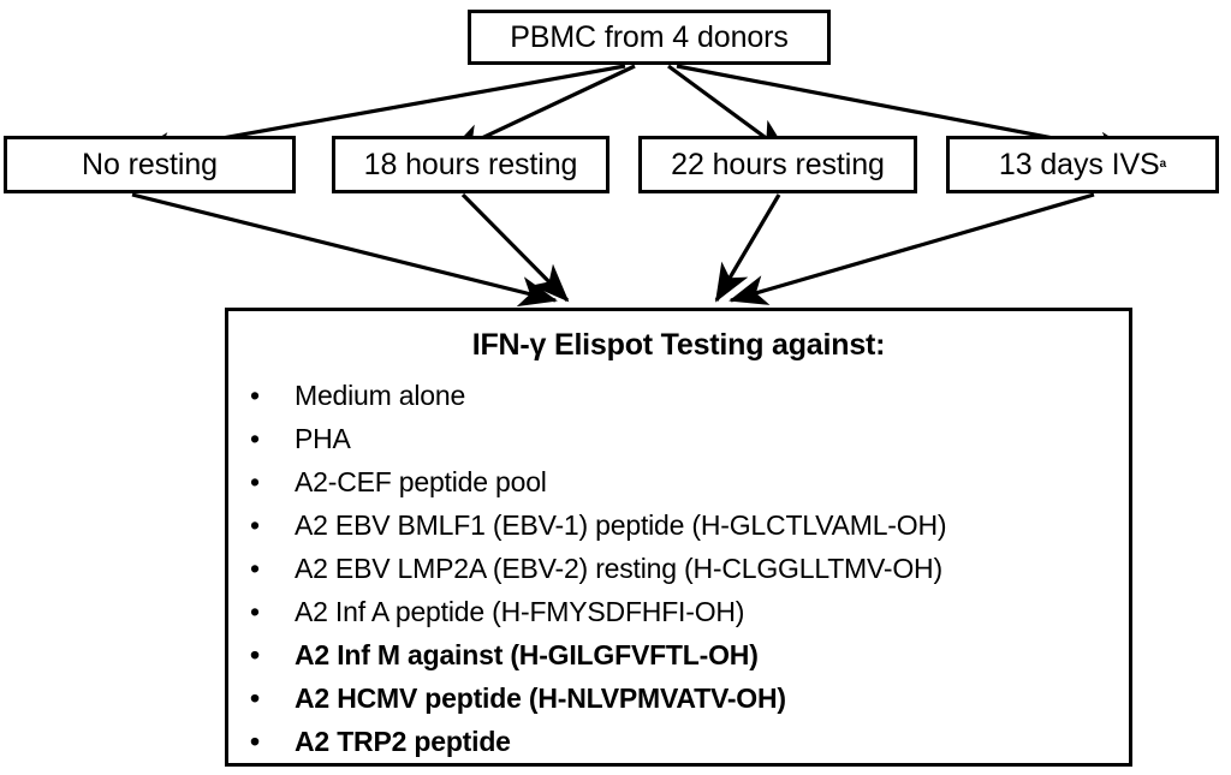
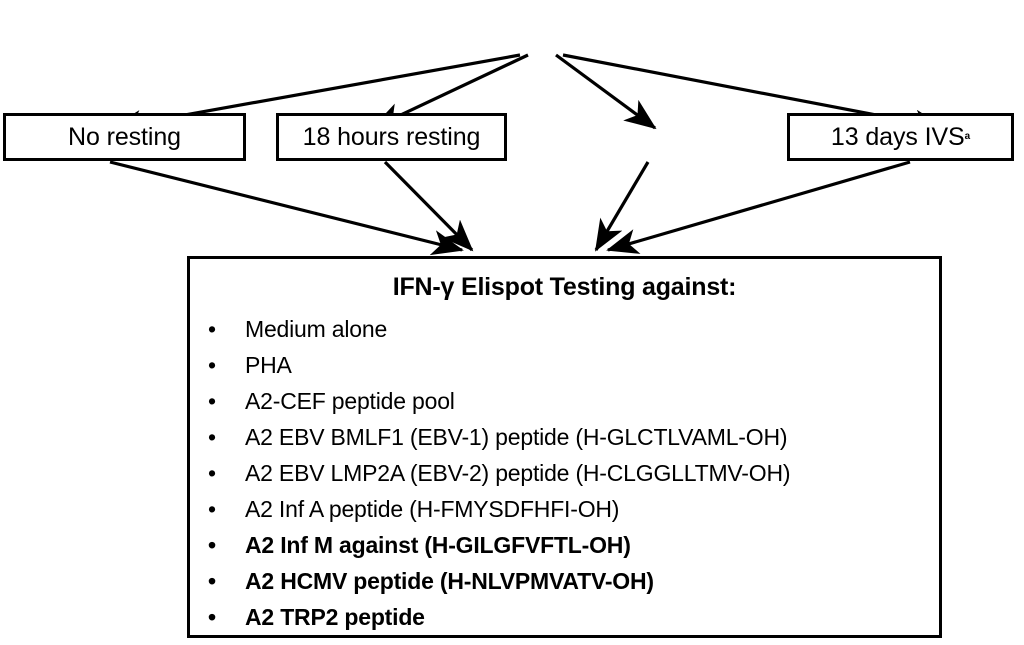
- PBMC from 4 donors
  No resting
  18 hours resting
- 22 hours resting
  13 days IVS
  a
  IFN-γ Elispot Testing against:
  •
  Medium alone
  •
  PHA
  •
  A2-CEF peptide pool
  •
  A2 EBV BMLF1 (EBV-1) peptide (H-GLCTLVAML-OH)
  •
- A2 EBV LMP2A (EBV-2) resting (H-CLGGLLTMV-OH)
+ A2 EBV LMP2A (EBV-2) peptide (H-CLGGLLTMV-OH)
  •
  A2 Inf A peptide (H-FMYSDFHFI-OH)
  •
  A2 Inf M against (H-GILGFVFTL-OH)
  •
  A2 HCMV peptide (H-NLVPMVATV-OH)
  •
  A2 TRP2 peptide
